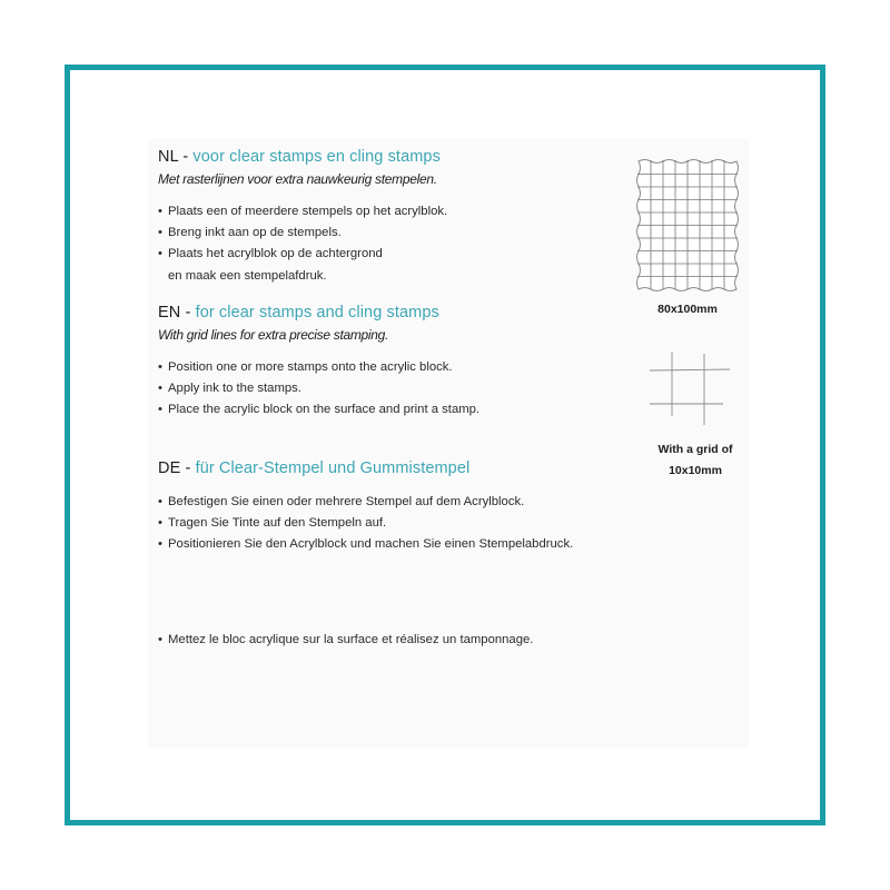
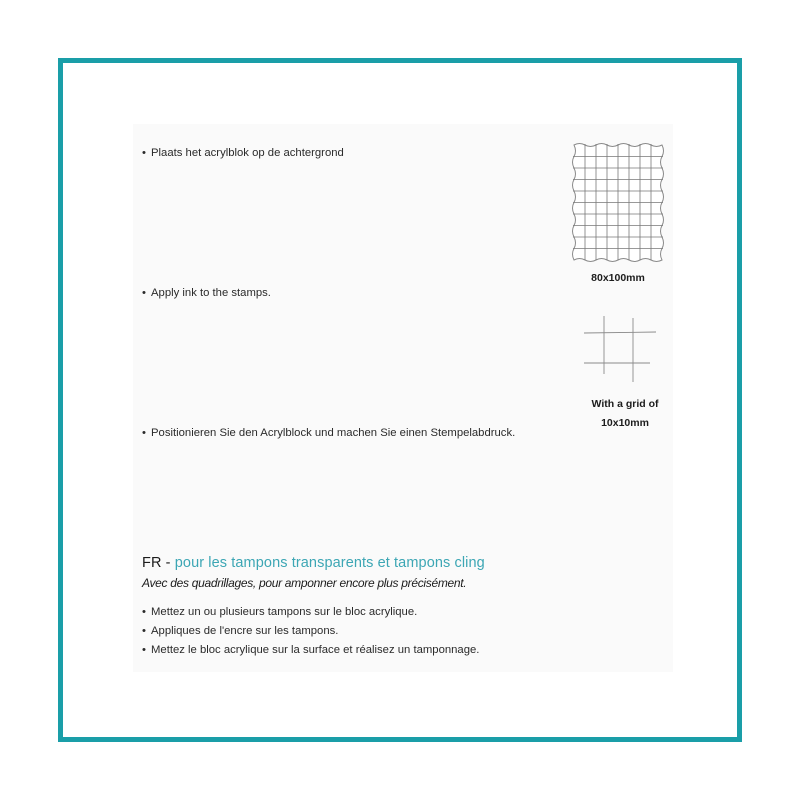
- NL - voor clear stamps en cling stamps
- Met rasterlijnen voor extra nauwkeurig stempelen.
- • Plaats een of meerdere stempels op het acrylblok.
- • Breng inkt aan op de stempels.
  • Plaats het acrylblok op de achtergrond
- en maak een stempelafdruk.
- EN - for clear stamps and cling stamps
- With grid lines for extra precise stamping.
- • Position one or more stamps onto the acrylic block.
  • Apply ink to the stamps.
- • Place the acrylic block on the surface and print a stamp.
- DE - für Clear-Stempel und Gummistempel
- • Befestigen Sie einen oder mehrere Stempel auf dem Acrylblock.
- • Tragen Sie Tinte auf den Stempeln auf.
  • Positionieren Sie den Acrylblock und machen Sie einen Stempelabdruck.
+ FR - pour les tampons transparents et tampons cling
+ Avec des quadrillages, pour amponner encore plus précisément.
+ • Mettez un ou plusieurs tampons sur le bloc acrylique.
+ • Appliques de l'encre sur les tampons.
  • Mettez le bloc acrylique sur la surface et réalisez un tamponnage.
  80x100mm
  With a grid of
  10x10mm
